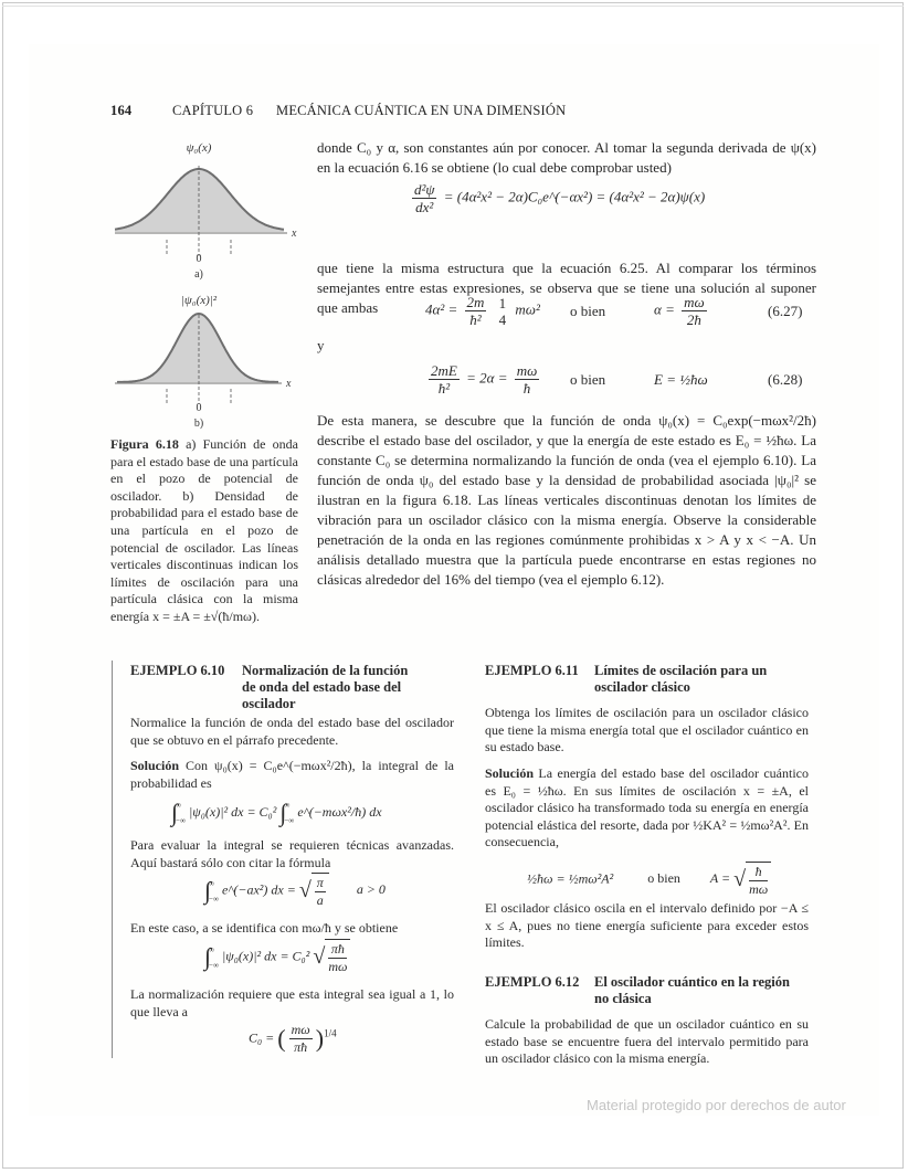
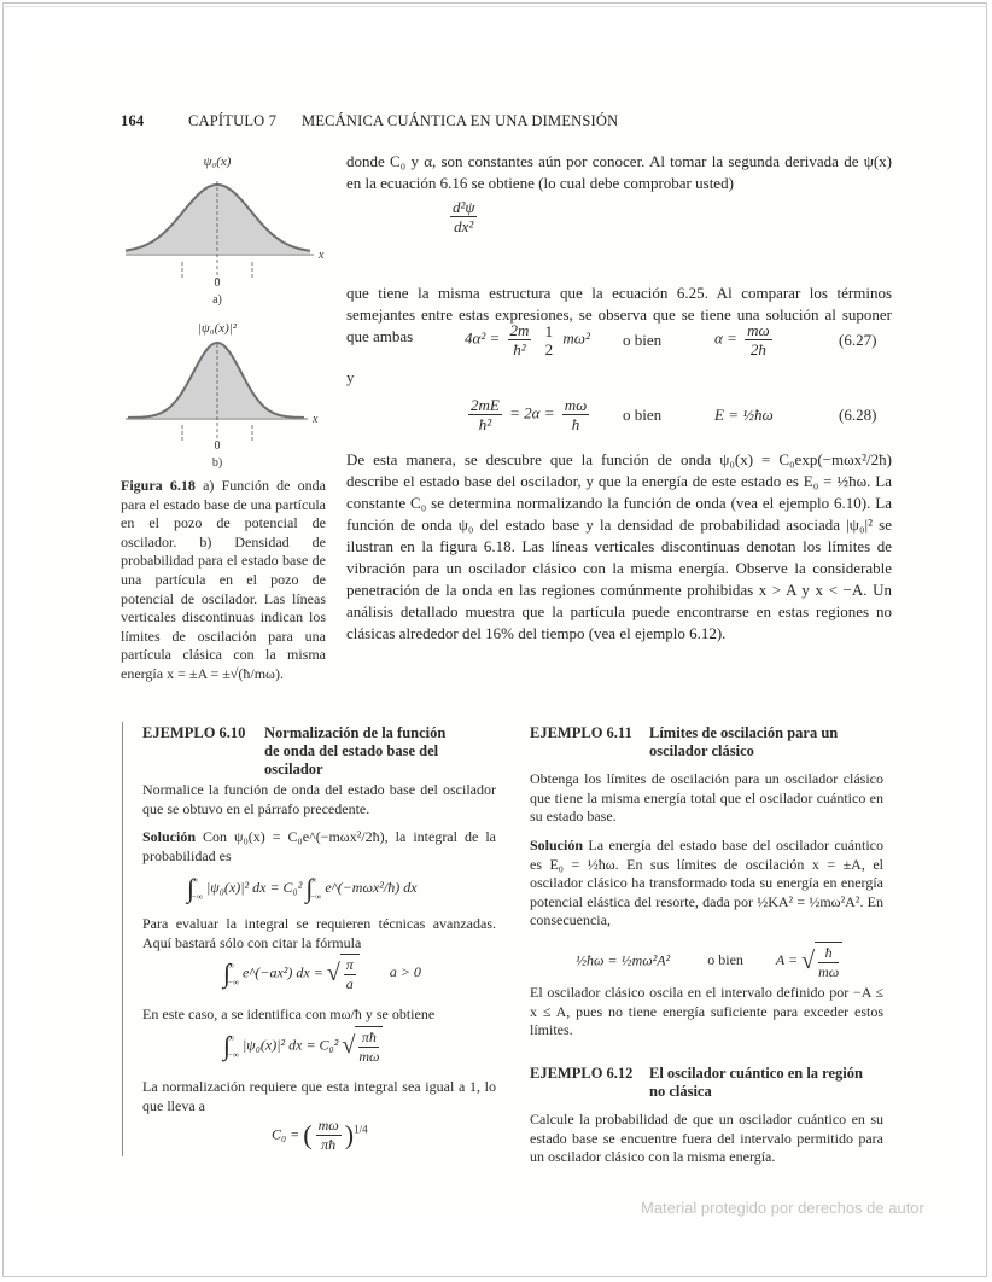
  164
- CAPÍTULO 6
+ CAPÍTULO 7
  MECÁNICA CUÁNTICA EN UNA DIMENSIÓN
  ψ₀(x)
  x
  0
  a)
  |ψ₀(x)|²
  x
  0
  b)
  Figura 6.18 a) Función de onda para el estado base de una partícula en el pozo de potencial de oscilador. b) Densidad de probabilidad para el estado base de una partícula en el pozo de potencial de oscilador. Las líneas verticales discontinuas indican los límites de oscilación para una partícula clásica con la misma energía x = ±A = ±√(ħ/mω).
  donde C₀ y α, son constantes aún por conocer. Al tomar la segunda derivada de ψ(x) en la ecuación 6.16 se obtiene (lo cual debe comprobar usted)
  d²ψ
  dx²
- = (4α²x² − 2α)C₀e^(−αx²) = (4α²x² − 2α)ψ(x)
  que tiene la misma estructura que la ecuación 6.25. Al comparar los términos semejantes entre estas expresiones, se observa que se tiene una solución al suponer que ambas
  4α² =
  2m
  ħ²
  1
- 4
+ 2
  mω²
  o bien
  α =
  mω
  2ħ
  (6.27)
  y
  2mE
  ħ²
  = 2α =
  mω
  ħ
  o bien
  E = ½ħω
  (6.28)
  De esta manera, se descubre que la función de onda ψ₀(x) = C₀exp(−mωx²/2ħ) describe el estado base del oscilador, y que la energía de este estado es E₀ = ½ħω. La constante C₀ se determina normalizando la función de onda (vea el ejemplo 6.10). La función de onda ψ₀ del estado base y la densidad de probabilidad asociada |ψ₀|² se ilustran en la figura 6.18. Las líneas verticales discontinuas denotan los límites de vibración para un oscilador clásico con la misma energía. Observe la considerable penetración de la onda en las regiones comúnmente prohibidas x > A y x < −A. Un análisis detallado muestra que la partícula puede encontrarse en estas regiones no clásicas alrededor del 16% del tiempo (vea el ejemplo 6.12).
  EJEMPLO 6.10
  Normalización de la función
  de onda del estado base del
  oscilador
  Normalice la función de onda del estado base del oscilador que se obtuvo en el párrafo precedente.
  Solución Con ψ₀(x) = C₀e^(−mωx²/2ħ), la integral de la probabilidad es
  ∫
  ∞
  −∞
  |ψ₀(x)|² dx = C₀² ∫
  ∞
  −∞
  e^(−mωx²/ħ) dx
  Para evaluar la integral se requieren técnicas avanzadas. Aquí bastará sólo con citar la fórmula
  ∫
  ∞
  −∞
  e^(−ax²) dx = √
  π
  a
  a > 0
  En este caso, a se identifica con mω/ħ y se obtiene
  ∫
  ∞
  −∞
  |ψ₀(x)|² dx = C₀² √
  πħ
  mω
  La normalización requiere que esta integral sea igual a 1, lo que lleva a
  C₀ = (
  mω
  πħ
  )1/4
  EJEMPLO 6.11
  Límites de oscilación para un
  oscilador clásico
  Obtenga los límites de oscilación para un oscilador clásico que tiene la misma energía total que el oscilador cuántico en su estado base.
  Solución La energía del estado base del oscilador cuántico es E₀ = ½ħω. En sus límites de oscilación x = ±A, el oscilador clásico ha transformado toda su energía en energía potencial elástica del resorte, dada por ½KA² = ½mω²A². En consecuencia,
  ½ħω = ½mω²A² o bien A = √
  ħ
  mω
  El oscilador clásico oscila en el intervalo definido por −A ≤ x ≤ A, pues no tiene energía suficiente para exceder estos límites.
  EJEMPLO 6.12
  El oscilador cuántico en la región
  no clásica
  Calcule la probabilidad de que un oscilador cuántico en su estado base se encuentre fuera del intervalo permitido para un oscilador clásico con la misma energía.
  Material protegido por derechos de autor
